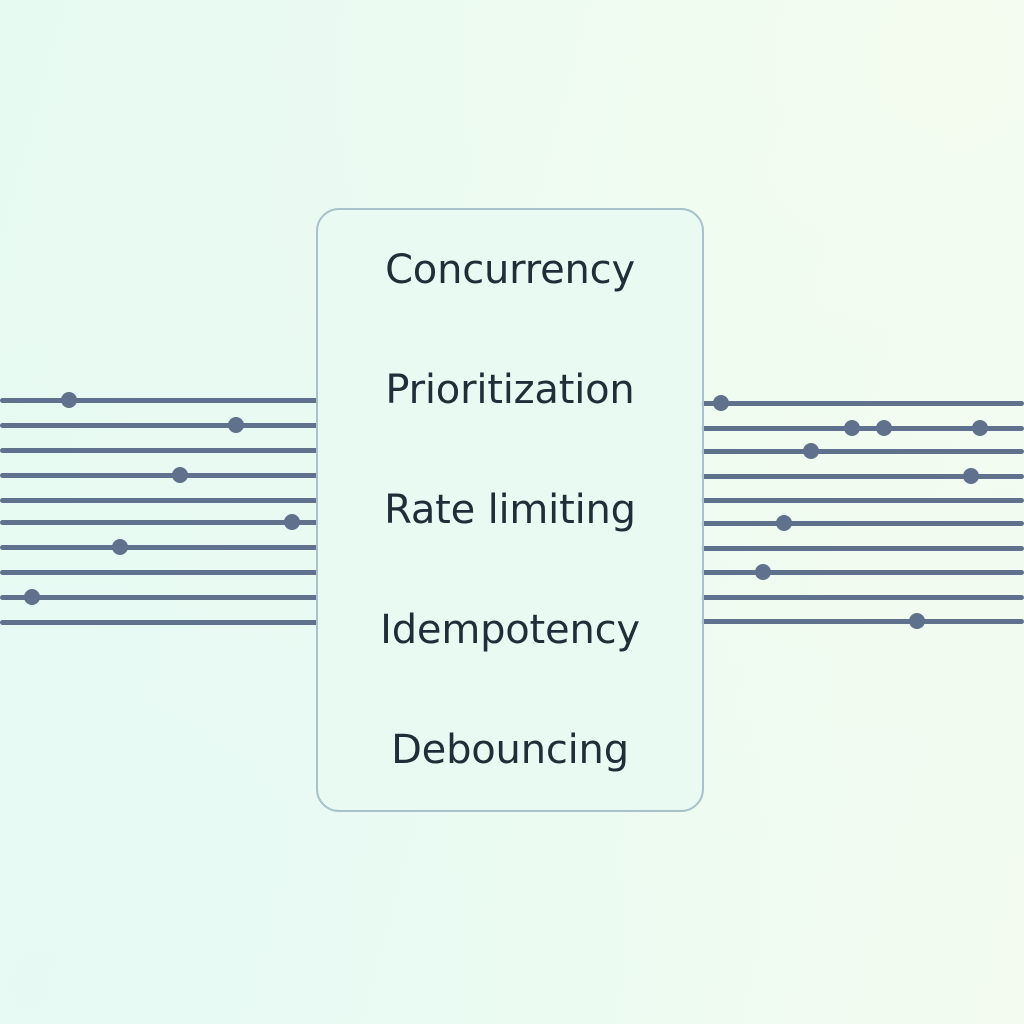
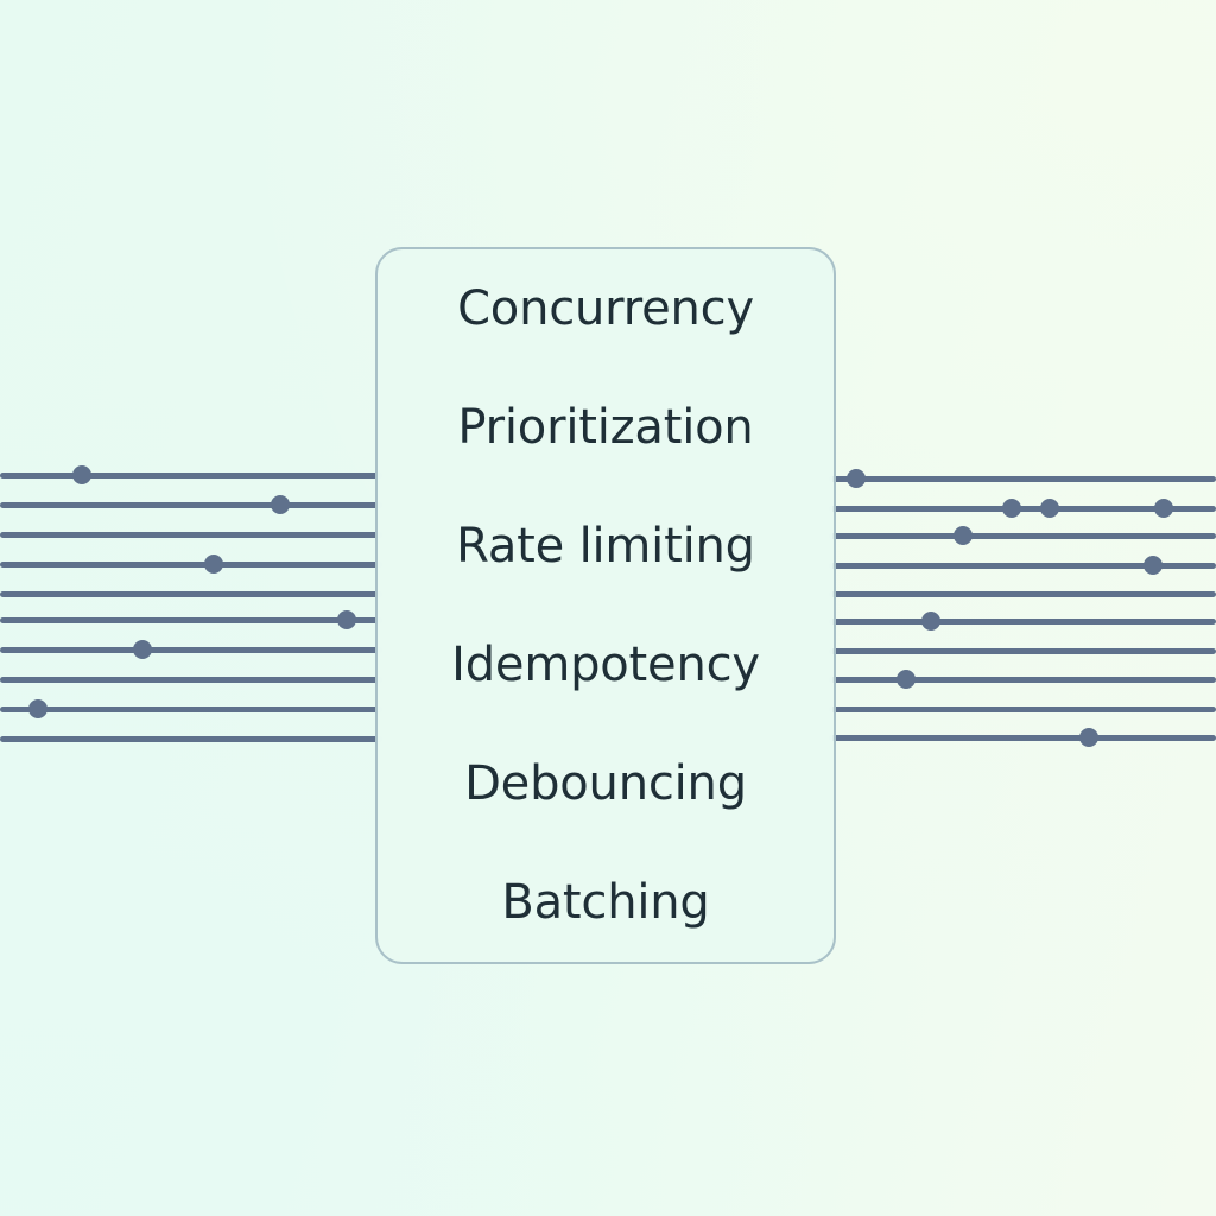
  Concurrency
  Prioritization
  Rate limiting
  Idempotency
  Debouncing
+ Batching
